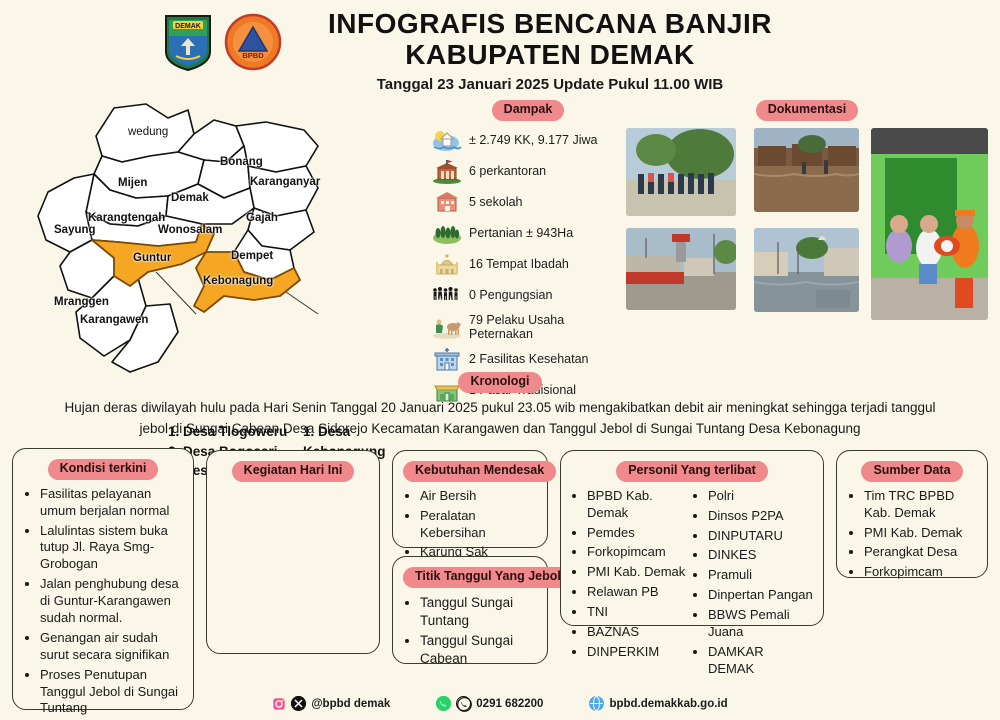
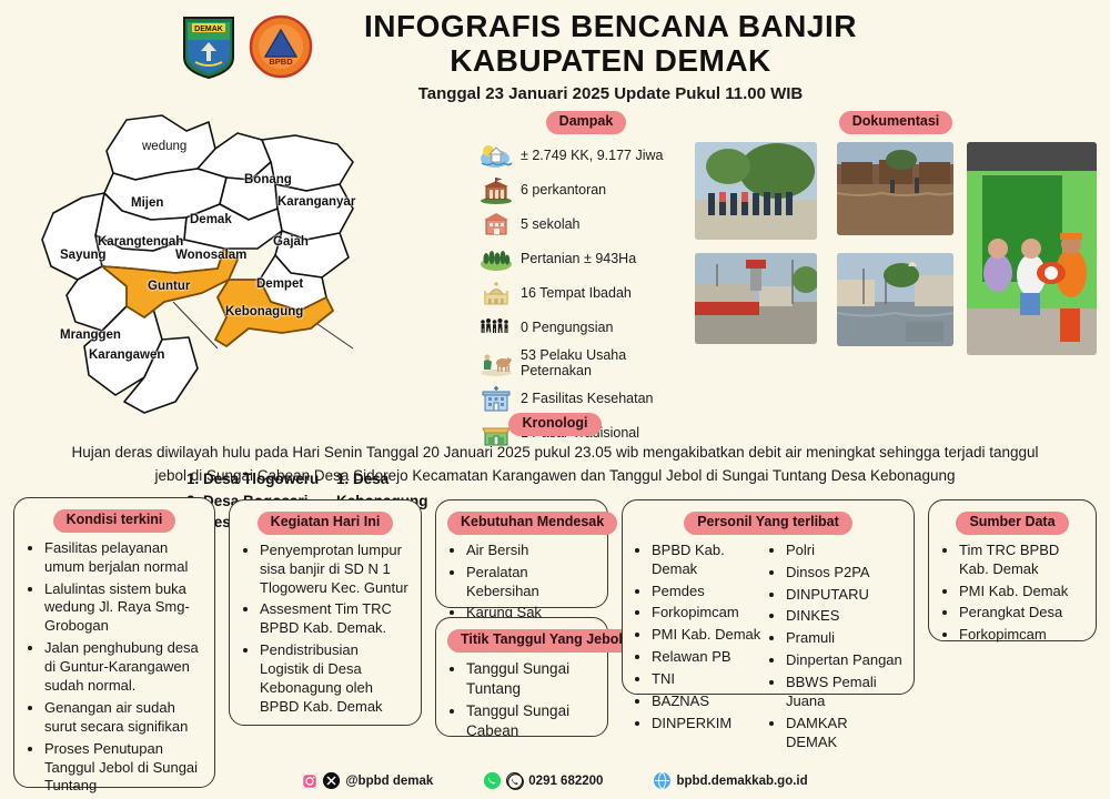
  BPBD
  INFOGRAFIS BENCANA BANJIR
  KABUPATEN DEMAK
  Tanggal 23 Januari 2025 Update Pukul 11.00 WIB
  wedung
  Bonang
  Karanganyar
  Mijen
  Demak
  Karangtengah
  Gajah
  Sayung
  Wonosalam
  Guntur
  Dempet
  Kebonagung
  Mranggen
  Karangawen
  1. Desa Tlogoweru
  Dampak
  ± 2.749 KK, 9.177 Jiwa
  6 perkantoran
  5 sekolah
  Pertanian ± 943Ha
  16 Tempat Ibadah
  0 Pengungsian
- 79 Pelaku Usaha Peternakan
+ 53 Pelaku Usaha Peternakan
  2 Fasilitas Kesehatan
  Dokumentasi
  Kronologi
  Hujan deras diwilayah hulu pada Hari Senin Tanggal 20 Januari 2025 pukul 23.05 wib mengakibatkan debit air meningkat sehingga terjadi tanggul jebol di Sungai Cabean Desa Sidorejo Kecamatan Karangawen dan Tanggul Jebol di Sungai Tuntang Desa Kebonagung
  Kondisi terkini
  Fasilitas pelayanan umum berjalan normal
- Lalulintas sistem buka tutup Jl. Raya Smg-Grobogan
+ Lalulintas sistem buka wedung Jl. Raya Smg-Grobogan
  Jalan penghubung desa di Guntur-Karangawen sudah normal.
  Genangan air sudah surut secara signifikan
  Proses Penutupan Tanggul Jebol di Sungai Tuntang
  Kegiatan Hari Ini
+ Penyemprotan lumpur sisa banjir di SD N 1 Tlogoweru Kec. Guntur
+ Assesment Tim TRC BPBD Kab. Demak.
+ Pendistribusian Logistik di Desa Kebonagung oleh BPBD Kab. Demak
  Kebutuhan Mendesak
  Air Bersih
  Peralatan Kebersihan
  Karung Sak
  Titik Tanggul Yang Jebo
  Tanggul Sungai Tuntang
  Tanggul Sungai Cabean
  Personil Yang terlibat
  BPBD Kab. Demak
  Pemdes
  Forkopimcam
  PMI Kab. Demak
  Relawan PB
  TNI
  BAZNAS
  DINPERKIM
  Polri
  Dinsos P2PA
  DINPUTARU
  DINKES
  Pramuli
  Dinpertan Pangan
  BBWS Pemali Juana
  DAMKAR DEMAK
  Sumber Data
  Tim TRC BPBD Kab. Demak
  PMI Kab. Demak
  Perangkat Desa
  Forkopimcam
  @bpbd demak
  0291 682200
  bpbd.demakkab.go.id
